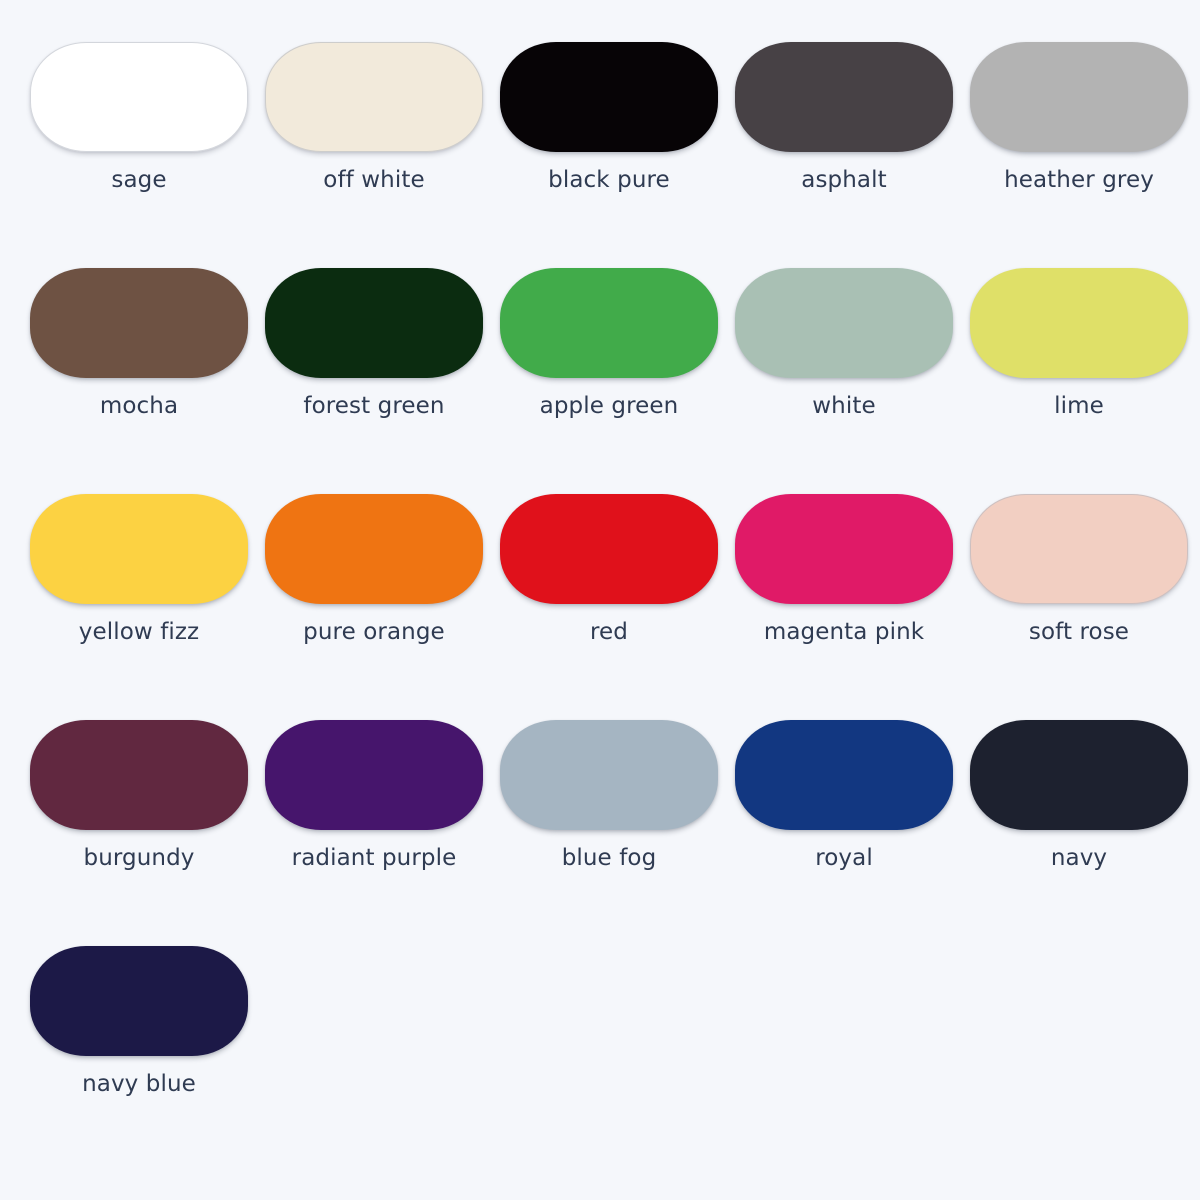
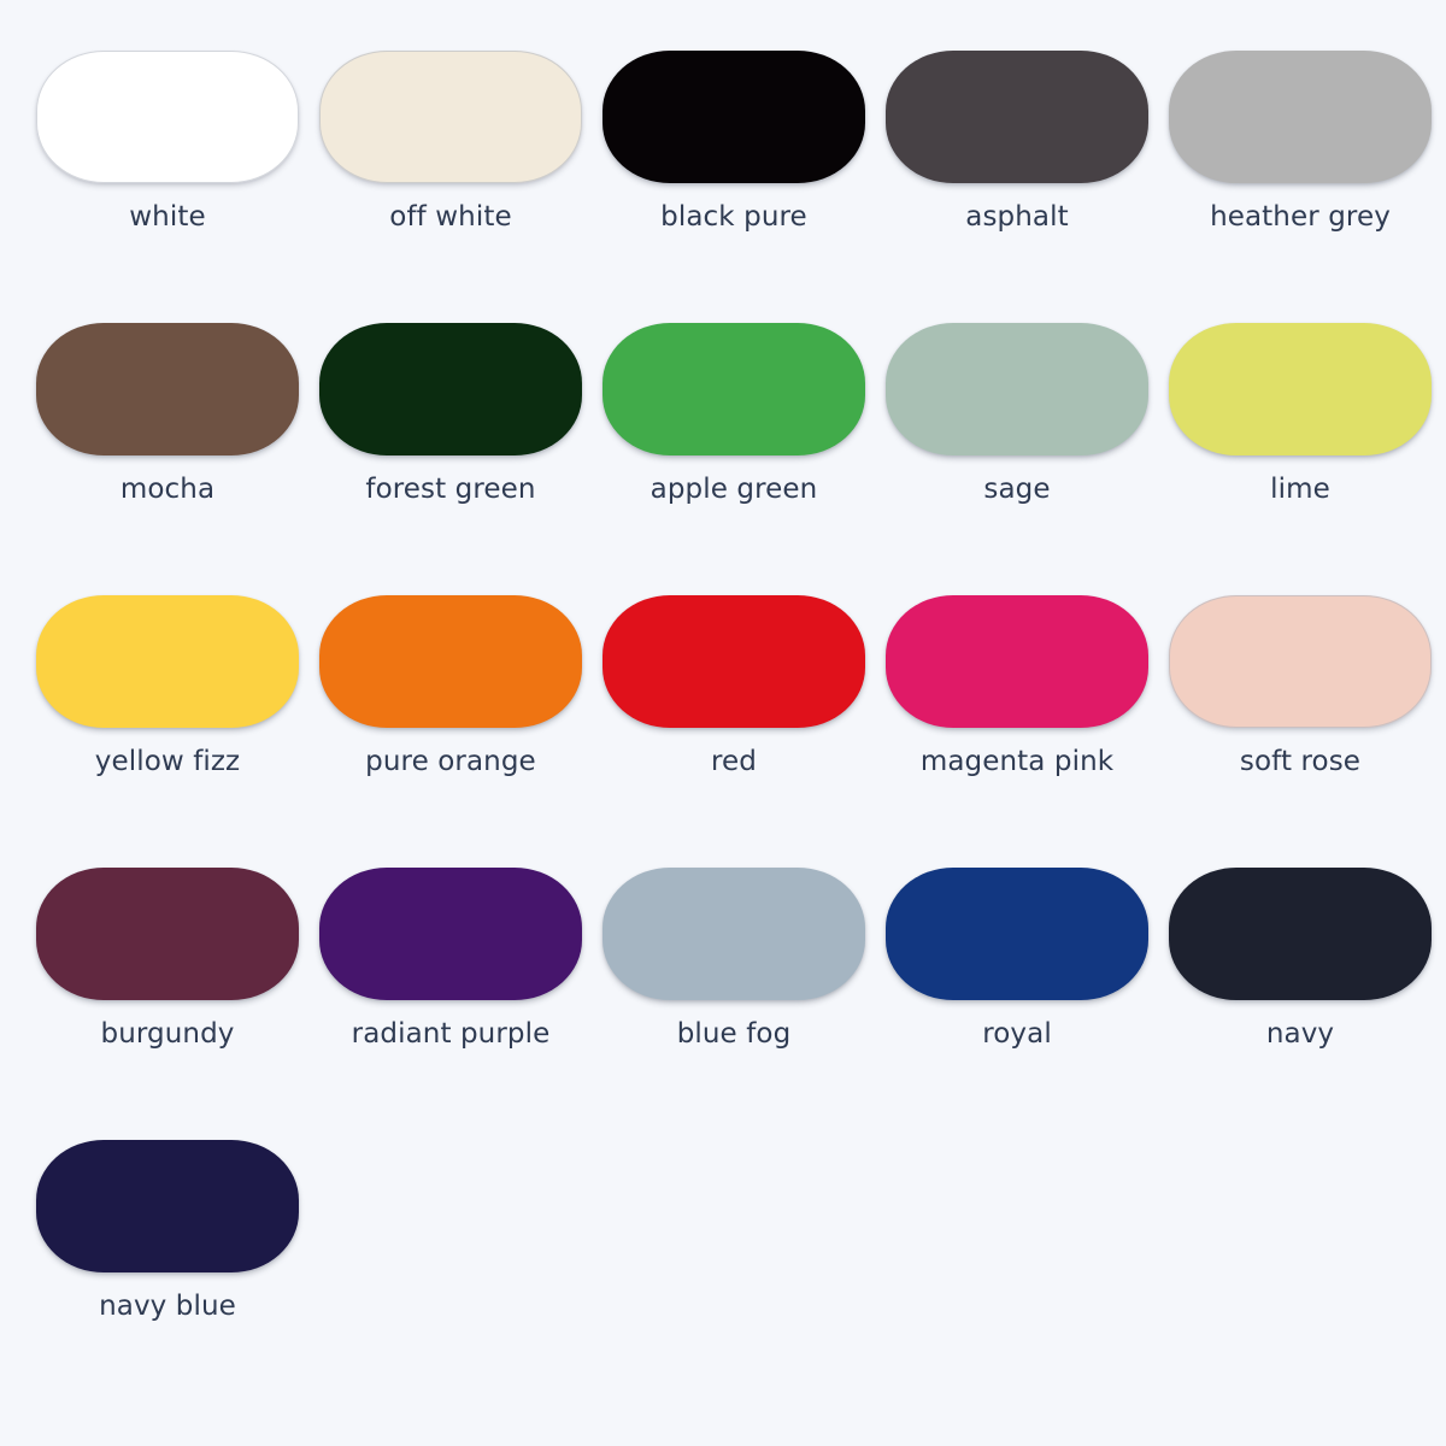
- sage
+ white
  off white
  black pure
  asphalt
  heather grey
  mocha
  forest green
  apple green
- white
+ sage
  lime
  yellow fizz
  pure orange
  red
  magenta pink
  soft rose
  burgundy
  radiant purple
  blue fog
  royal
  navy
  navy blue
